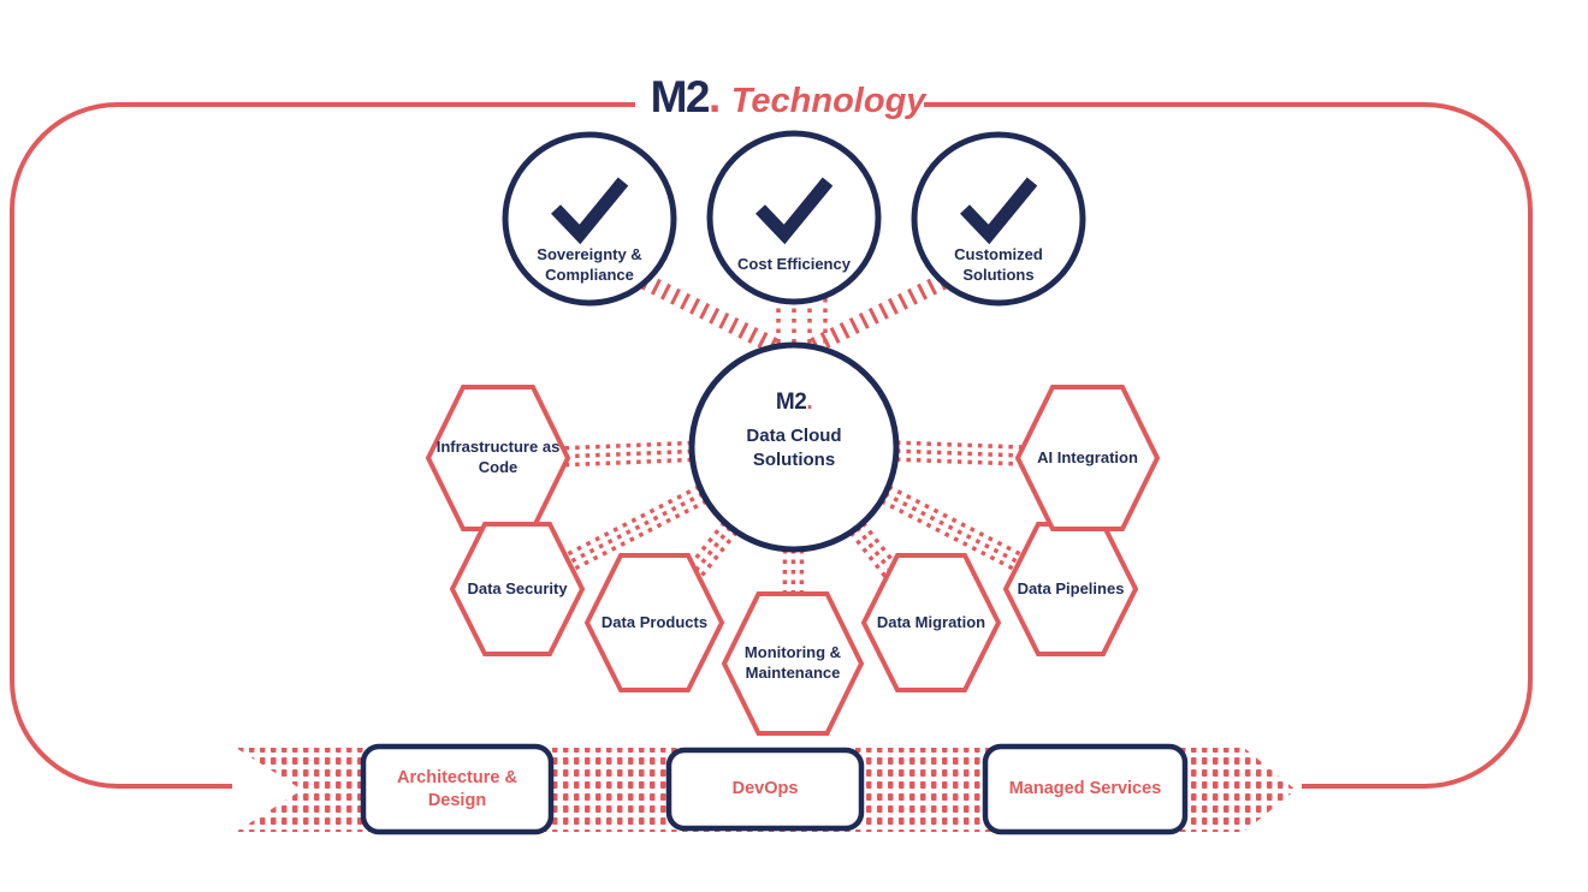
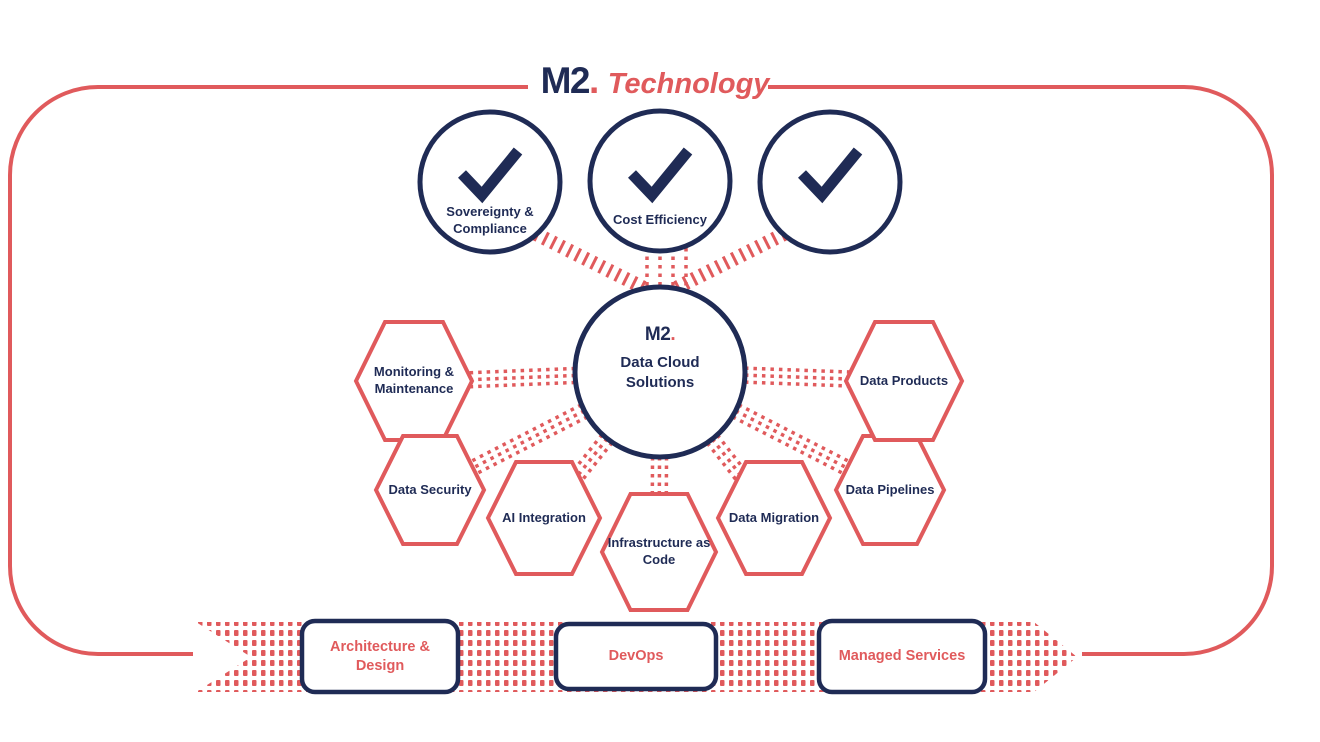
  M2.
  Technology
  Sovereignty & Compliance
  Cost Efficiency
- Customized Solutions
  M2.
  Data Cloud Solutions
- Infrastructure as Code
+ Monitoring & Maintenance
  Data Security
- Data Products
+ AI Integration
- Monitoring & Maintenance
+ Infrastructure as Code
  Data Migration
  Data Pipelines
- AI Integration
+ Data Products
  Architecture & Design
  DevOps
  Managed Services
